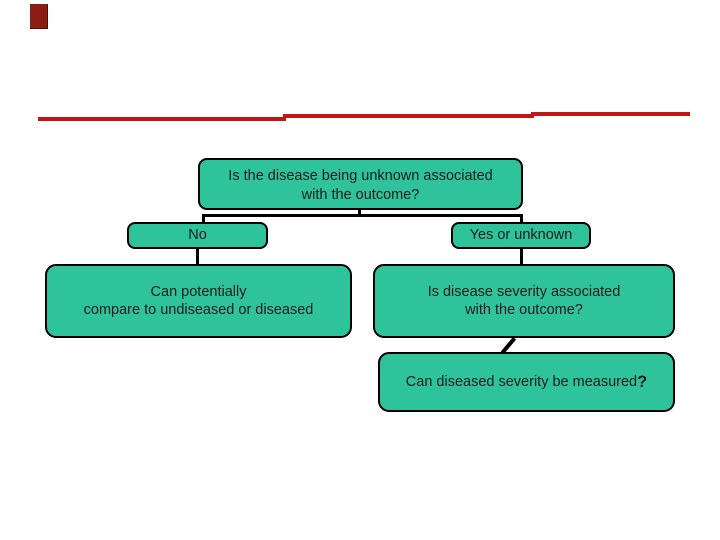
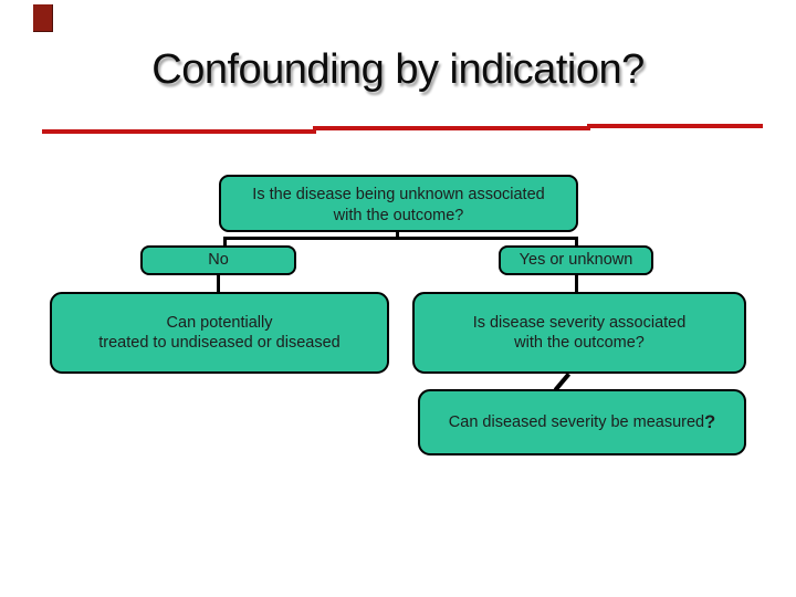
+ Confounding by indication?
  Is the disease being unknown associated
  with the outcome?
  No
  Yes or unknown
  Can potentially
- compare to undiseased or diseased
+ treated to undiseased or diseased
  Is disease severity associated
  with the outcome?
  Can diseased severity be measured
  ?
